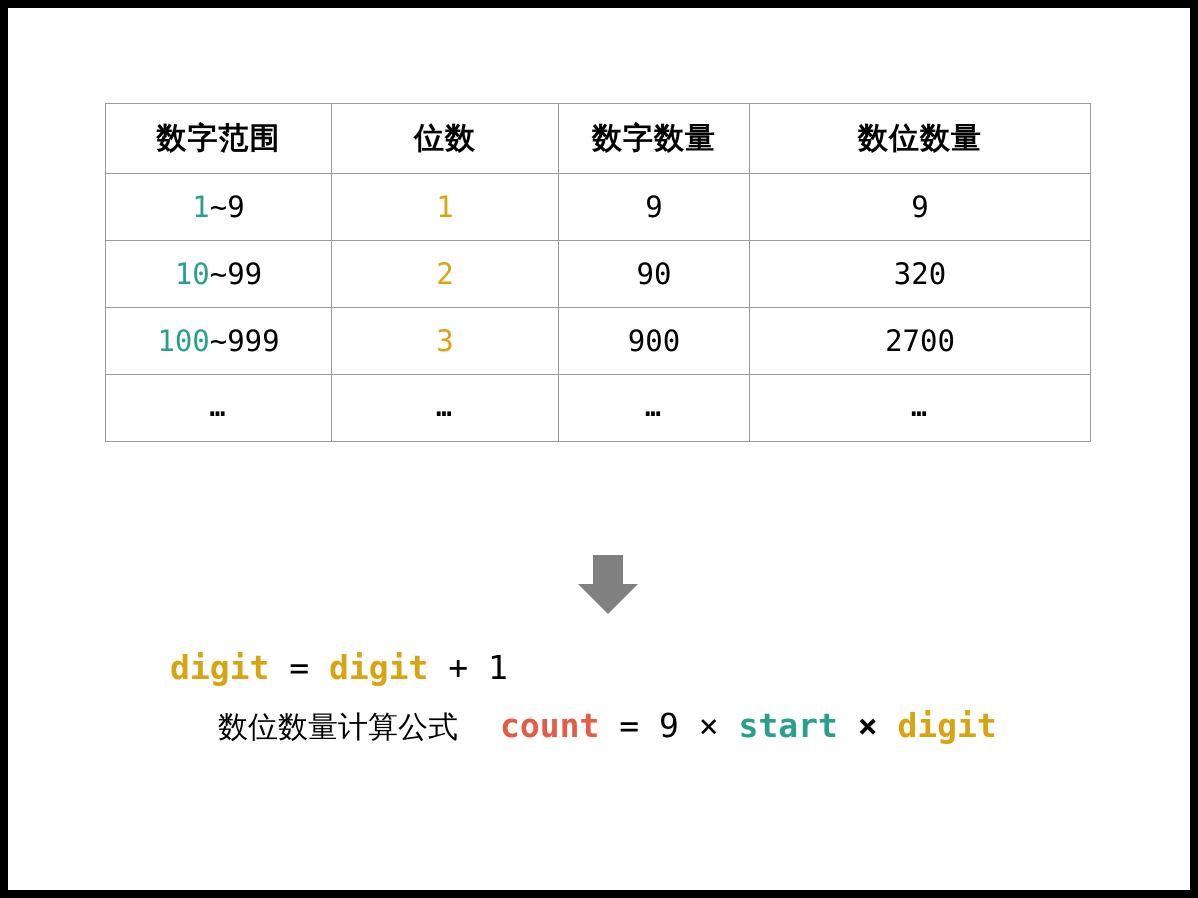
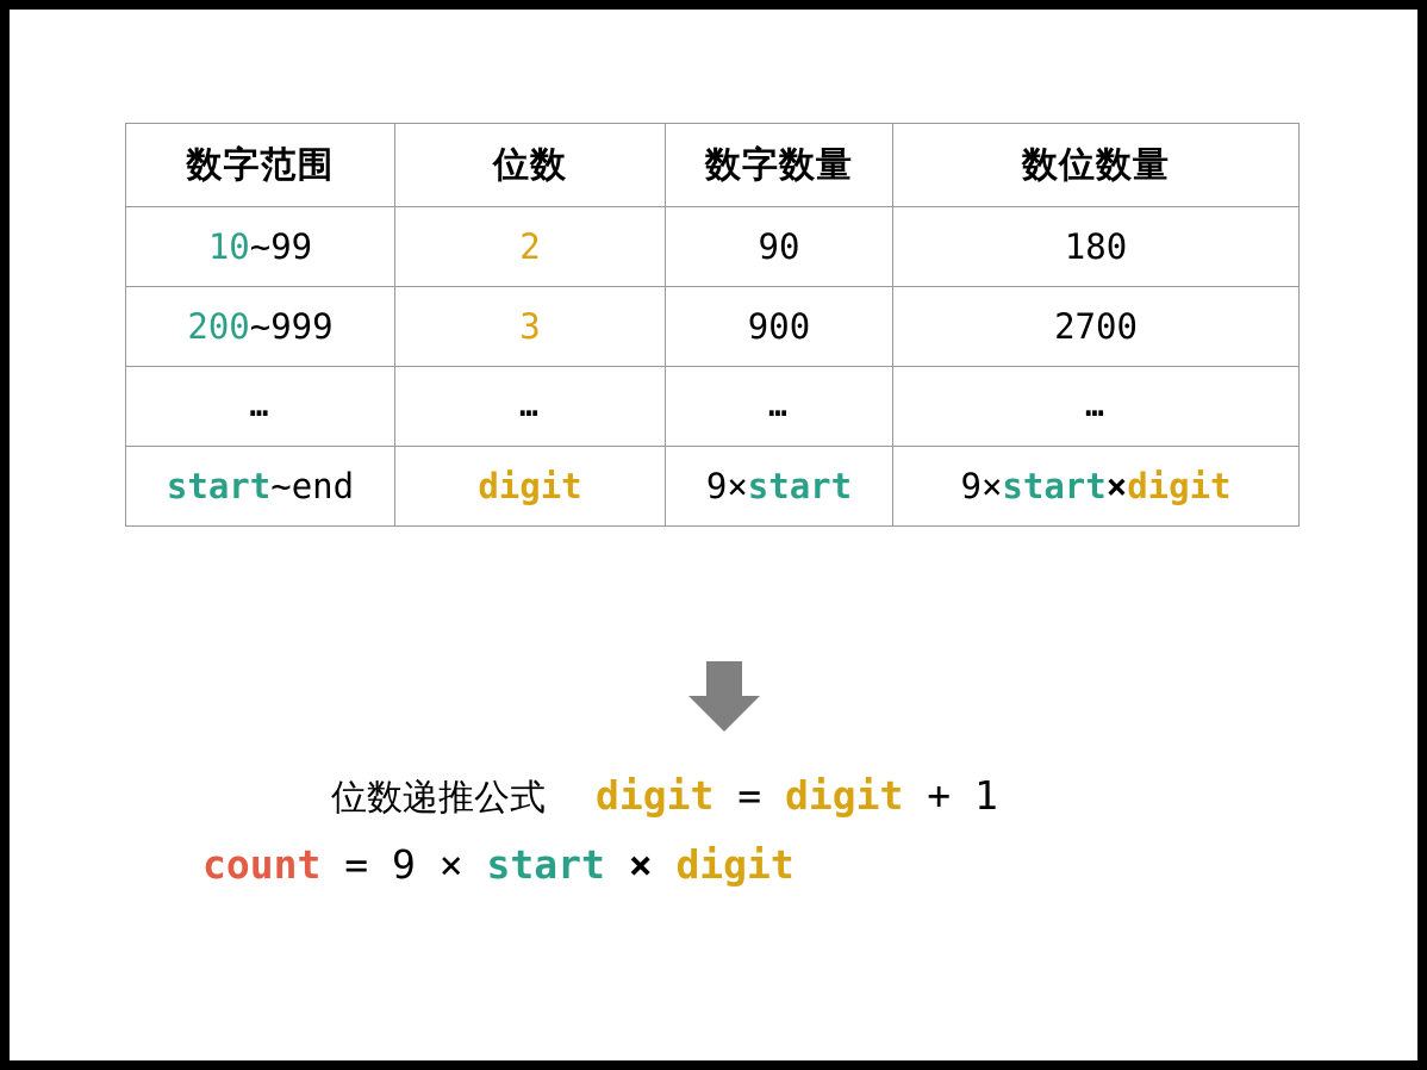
  数字范围	位数	数字数量	数位数量
- 1~9	1	9	9
- 10~99	2	90	320
+ 10~99	2	90	180
- 100~999	3	900	2700
+ 200~999	3	900	2700
  …	…	…	…
+ start~end	digit	9×start	9×start×digit
+ 位数递推公式
  digit = digit + 1
- 数位数量计算公式
  count = 9 × start × digit
